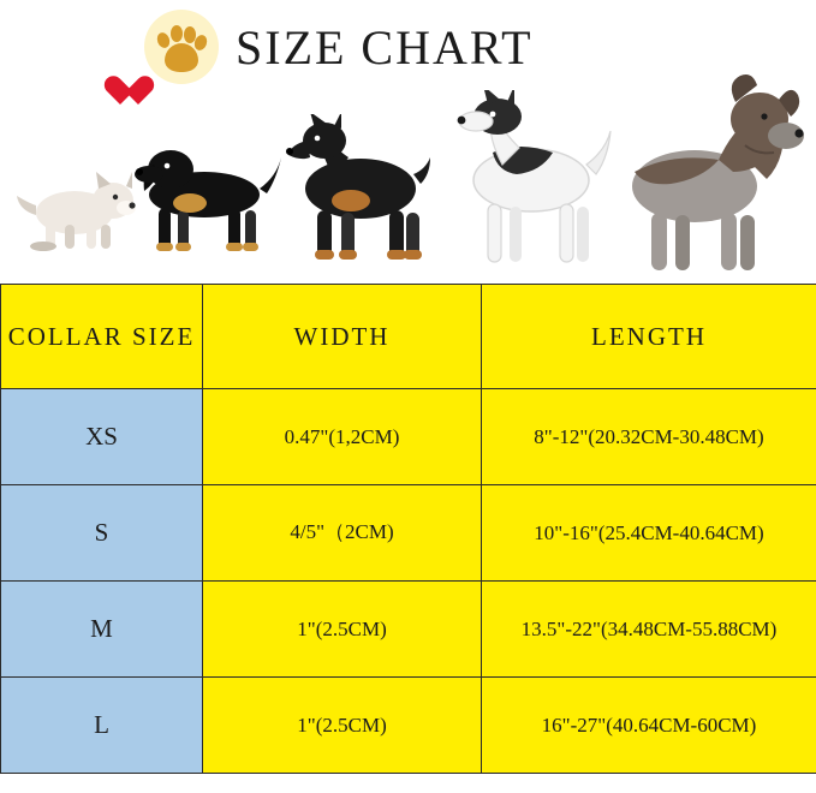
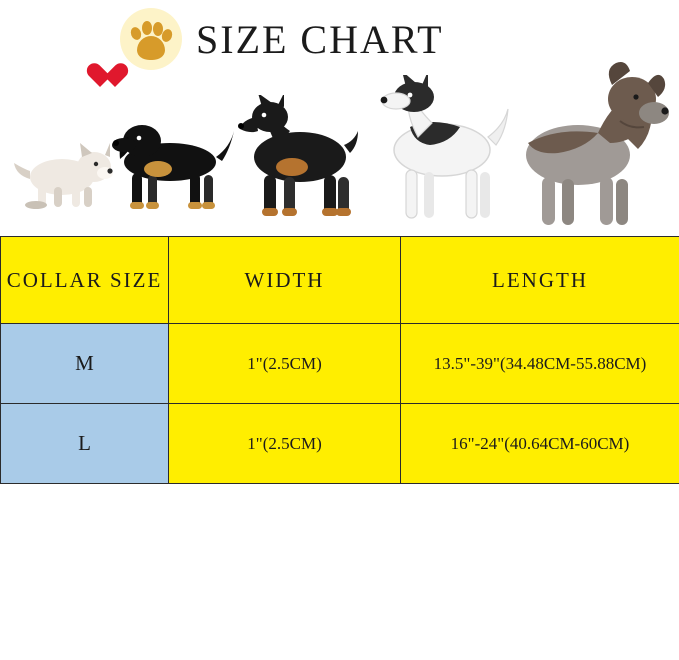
  SIZE CHART
  COLLAR SIZE	WIDTH	LENGTH
- XS	0.47"(1,2CM)	8"-12"(20.32CM-30.48CM)
- S	4/5"（2CM)	10"-16"(25.4CM-40.64CM)
- M	1"(2.5CM)	13.5"-22"(34.48CM-55.88CM)
+ M	1"(2.5CM)	13.5"-39"(34.48CM-55.88CM)
- L	1"(2.5CM)	16"-27"(40.64CM-60CM)
+ L	1"(2.5CM)	16"-24"(40.64CM-60CM)
